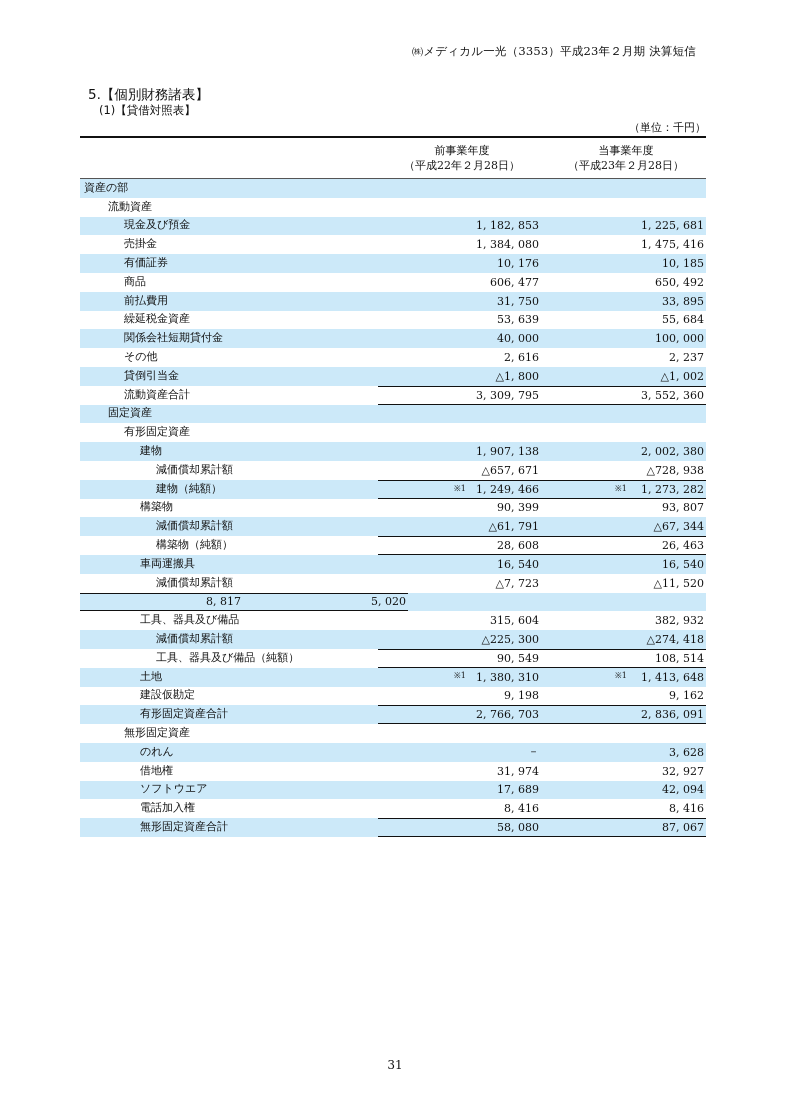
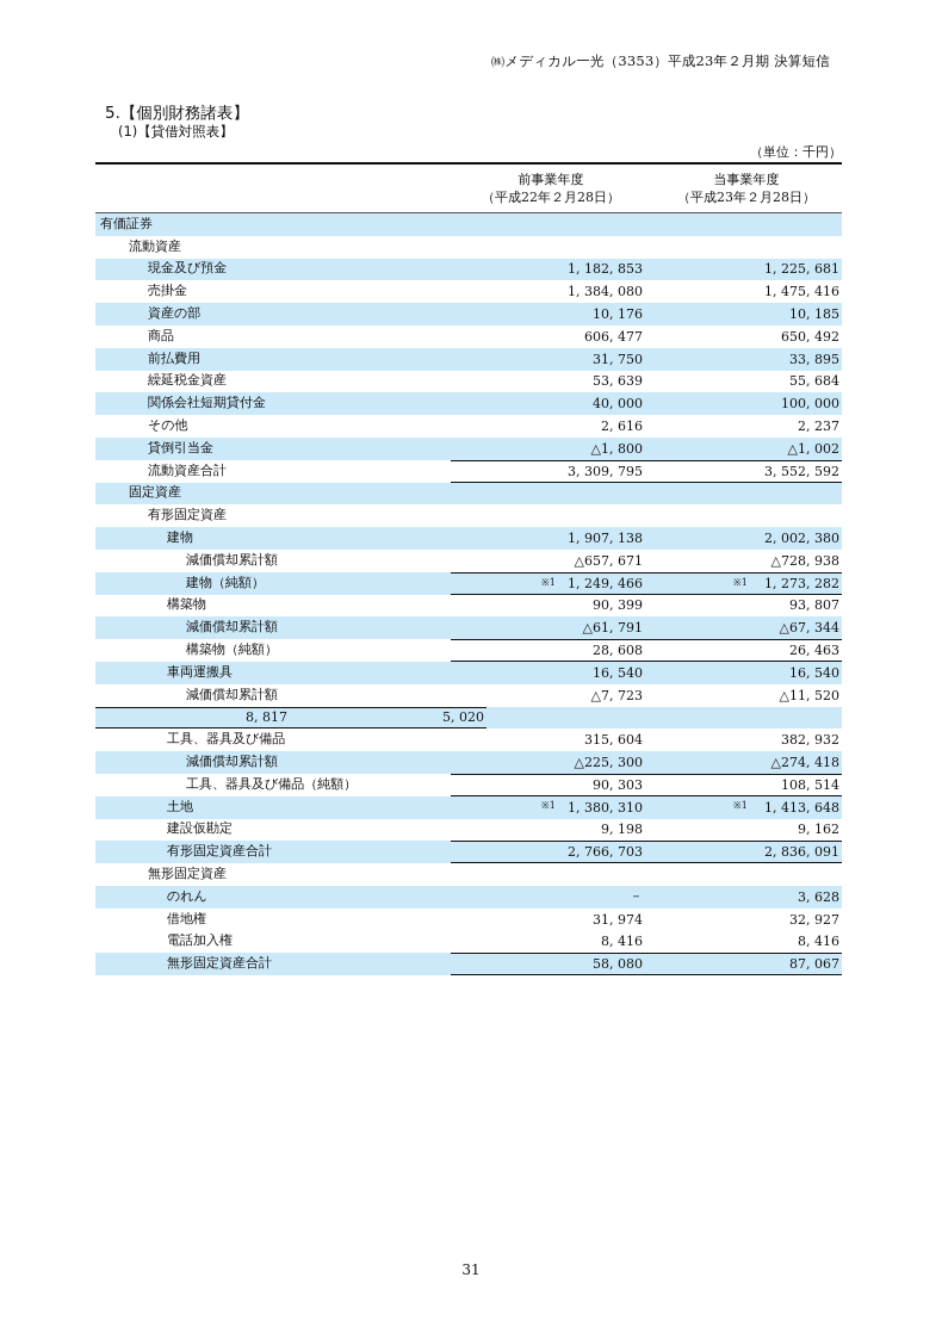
  ㈱メディカル一光（3353）平成23年２月期 決算短信
  5.【個別財務諸表】
  (1)【貸借対照表】
  （単位：千円）
  前事業年度
  （平成22年２月28日）
  当事業年度
  （平成23年２月28日）
- 資産の部
+ 有価証券
  流動資産
  現金及び預金
  1, 182, 853
  1, 225, 681
  売掛金
  1, 384, 080
  1, 475, 416
- 有価証券
+ 資産の部
  10, 176
  10, 185
  商品
  606, 477
  650, 492
  前払費用
  31, 750
  33, 895
  繰延税金資産
  53, 639
  55, 684
  関係会社短期貸付金
  40, 000
  100, 000
  その他
  2, 616
  2, 237
  貸倒引当金
  △1, 800
  △1, 002
  流動資産合計
  3, 309, 795
- 3, 552, 360
+ 3, 552, 592
  固定資産
  有形固定資産
  建物
  1, 907, 138
  2, 002, 380
  減価償却累計額
  △657, 671
  △728, 938
  建物（純額）
  ※1
  1, 249, 466
  ※1
  1, 273, 282
  構築物
  90, 399
  93, 807
  減価償却累計額
  △61, 791
  △67, 344
  構築物（純額）
  28, 608
  26, 463
  車両運搬具
  16, 540
  16, 540
  減価償却累計額
  △7, 723
  △11, 520
  8, 817
  5, 020
  工具、器具及び備品
  315, 604
  382, 932
  減価償却累計額
  △225, 300
  △274, 418
  工具、器具及び備品（純額）
- 90, 549
+ 90, 303
  108, 514
  土地
  ※1
  1, 380, 310
  ※1
  1, 413, 648
  建設仮勘定
  9, 198
  9, 162
  有形固定資産合計
  2, 766, 703
  2, 836, 091
  無形固定資産
  のれん
  －
  3, 628
  借地権
  31, 974
  32, 927
- ソフトウエア
- 17, 689
- 42, 094
  電話加入権
  8, 416
  8, 416
  無形固定資産合計
  58, 080
  87, 067
  31
